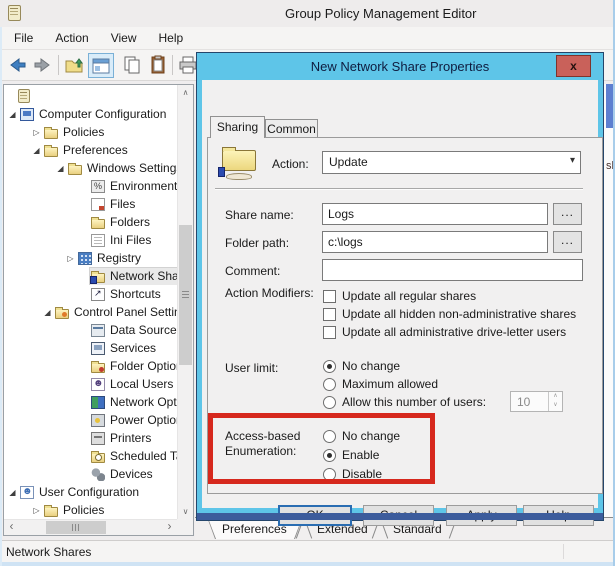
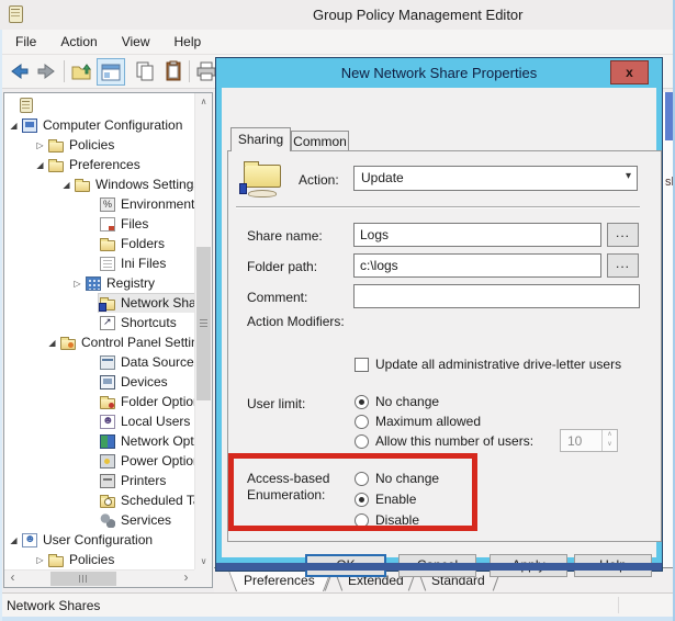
  Group Policy Management Editor
  File
  Action
  View
  Help
  ◢
  Computer Configuration
  ▷
  Policies
  ◢
  Preferences
  ◢
  Windows Setting
  Environment
  Files
  Folders
  Ini Files
  ▷
  Registry
  Network Sha
  Shortcuts
  ◢
  Control Panel Setti
  Data Source
- Services
+ Devices
  Folder Optio
  Network Opt
  Power Optio
  Printers
  Scheduled T
- Devices
+ Services
  ◢
  User Configuration
  ▷
  Policies
  ∧
  ∨
  ‹
  ›
  Preferences
  Extended
  Standard
  Network Shares
  New Network Share Properties
  x
  Sharing
  Common
  Action:
  Update
  ▾
  Share name:
  Logs
  ...
  Folder path:
  c:\logs
  ...
  Comment:
  Action Modifiers:
- Update all regular shares
- Update all hidden non-administrative shares
  Update all administrative drive-letter users
  User limit:
  No change
  Maximum allowed
  Allow this number of users:
  10
  Access-based Enumeration:
  No change
  Enable
  Disable
